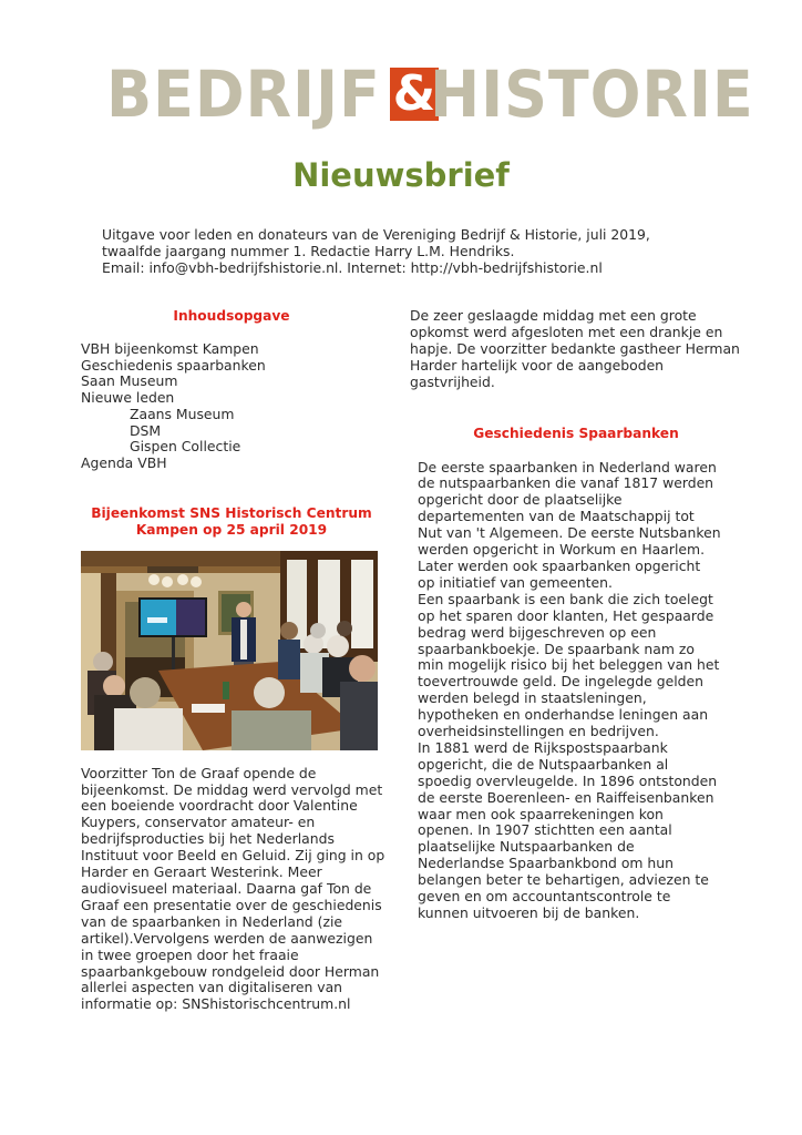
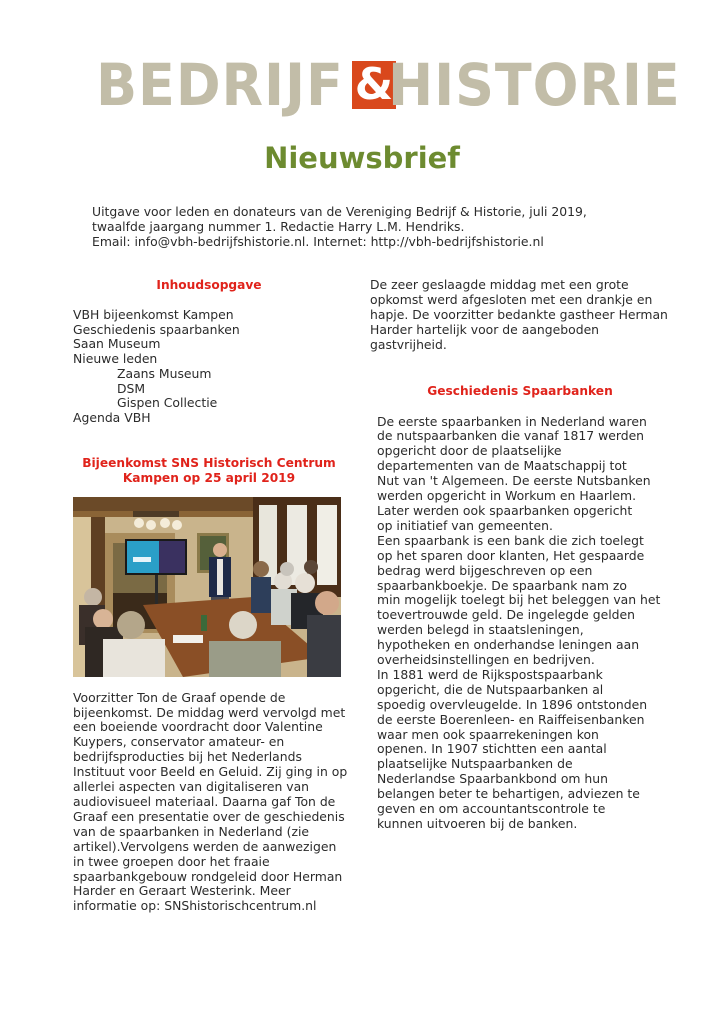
  BEDRIJF
  &
  HISTORIE
  Nieuwsbrief
  Uitgave voor leden en donateurs van de Vereniging Bedrijf & Historie, juli 2019,
  twaalfde jaargang nummer 1. Redactie Harry L.M. Hendriks.
  Email: info@vbh-bedrijfshistorie.nl. Internet: http://vbh-bedrijfshistorie.nl
  Inhoudsopgave
  VBH bijeenkomst Kampen
  Geschiedenis spaarbanken
  Saan Museum
  Nieuwe leden
  Zaans Museum
  DSM
  Gispen Collectie
  Agenda VBH
  Bijeenkomst SNS Historisch Centrum
  Kampen op 25 april 2019
  Voorzitter Ton de Graaf opende de
  bijeenkomst. De middag werd vervolgd met
  een boeiende voordracht door Valentine
  Kuypers, conservator amateur- en
  bedrijfsproducties bij het Nederlands
  Instituut voor Beeld en Geluid. Zij ging in op
- Harder en Geraart Westerink. Meer
+ allerlei aspecten van digitaliseren van
  audiovisueel materiaal. Daarna gaf Ton de
  Graaf een presentatie over de geschiedenis
  van de spaarbanken in Nederland (zie
  artikel).Vervolgens werden de aanwezigen
  in twee groepen door het fraaie
  spaarbankgebouw rondgeleid door Herman
- allerlei aspecten van digitaliseren van
+ Harder en Geraart Westerink. Meer
  informatie op: SNShistorischcentrum.nl
  De zeer geslaagde middag met een grote
  opkomst werd afgesloten met een drankje en
  hapje. De voorzitter bedankte gastheer Herman
  Harder hartelijk voor de aangeboden
  gastvrijheid.
  Geschiedenis Spaarbanken
  De eerste spaarbanken in Nederland waren
  de nutspaarbanken die vanaf 1817 werden
  opgericht door de plaatselijke
  departementen van de Maatschappij tot
  Nut van 't Algemeen. De eerste Nutsbanken
  werden opgericht in Workum en Haarlem.
  Later werden ook spaarbanken opgericht
  op initiatief van gemeenten.
  Een spaarbank is een bank die zich toelegt
  op het sparen door klanten, Het gespaarde
  bedrag werd bijgeschreven op een
  spaarbankboekje. De spaarbank nam zo
- min mogelijk risico bij het beleggen van het
+ min mogelijk toelegt bij het beleggen van het
  toevertrouwde geld. De ingelegde gelden
  werden belegd in staatsleningen,
  hypotheken en onderhandse leningen aan
  overheidsinstellingen en bedrijven.
  In 1881 werd de Rijkspostspaarbank
  opgericht, die de Nutspaarbanken al
  spoedig overvleugelde. In 1896 ontstonden
  de eerste Boerenleen- en Raiffeisenbanken
  waar men ook spaarrekeningen kon
  openen. In 1907 stichtten een aantal
  plaatselijke Nutspaarbanken de
  Nederlandse Spaarbankbond om hun
  belangen beter te behartigen, adviezen te
  geven en om accountantscontrole te
  kunnen uitvoeren bij de banken.
